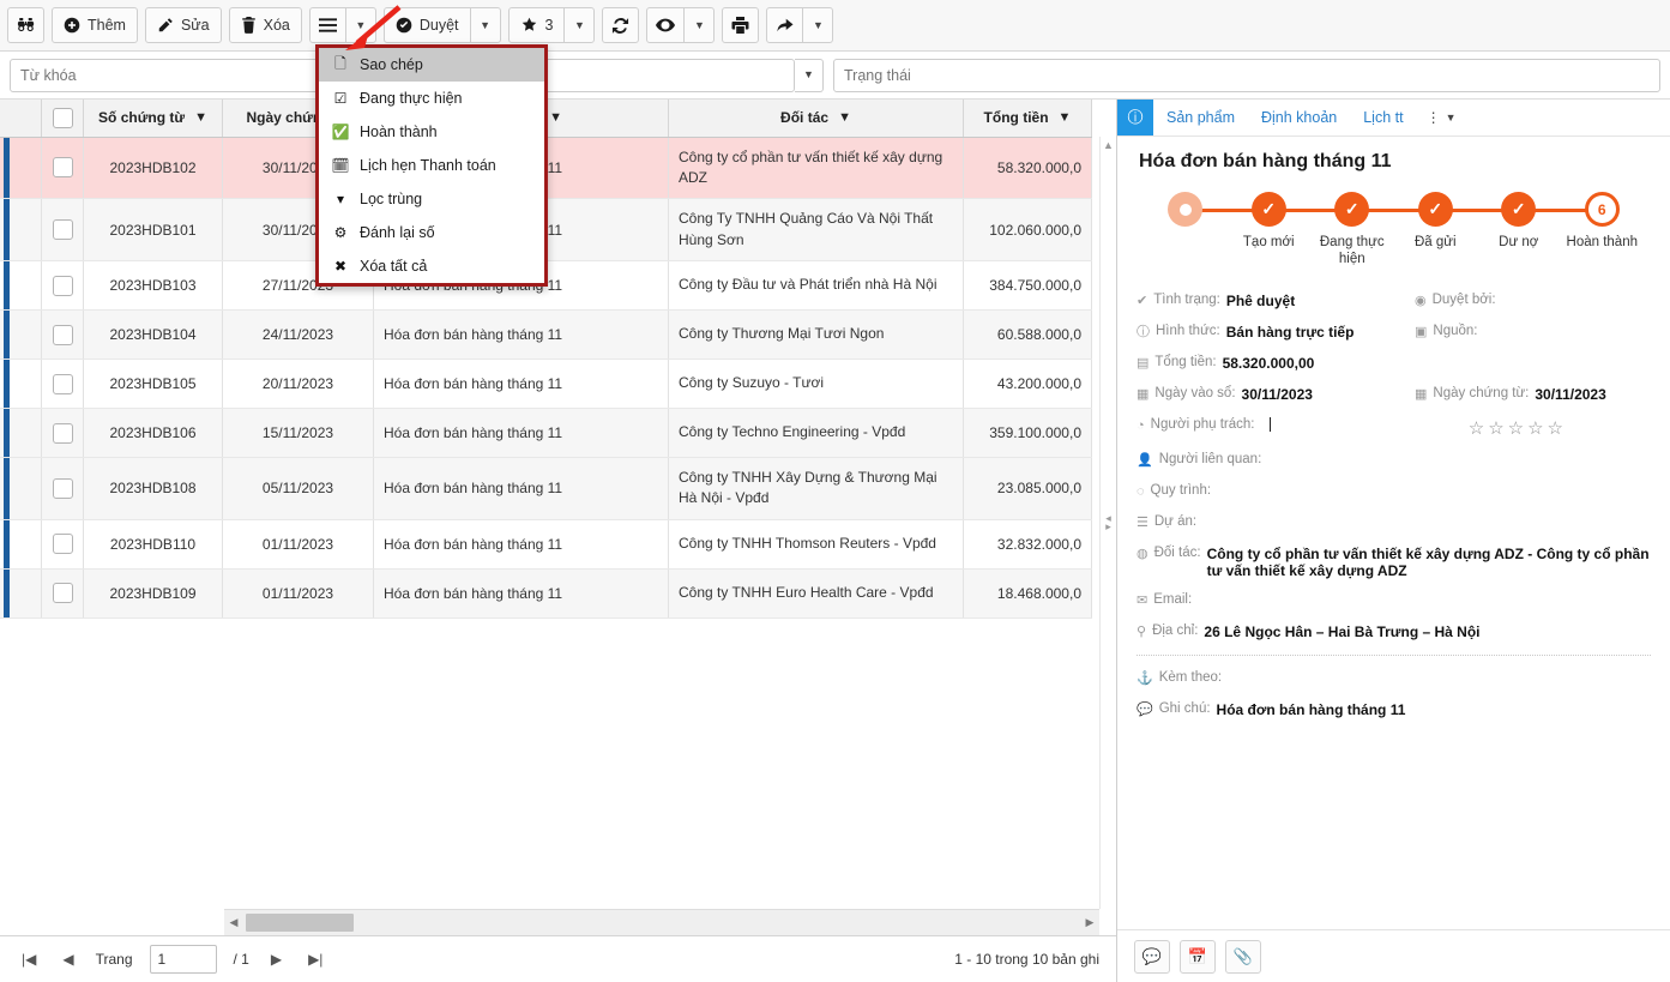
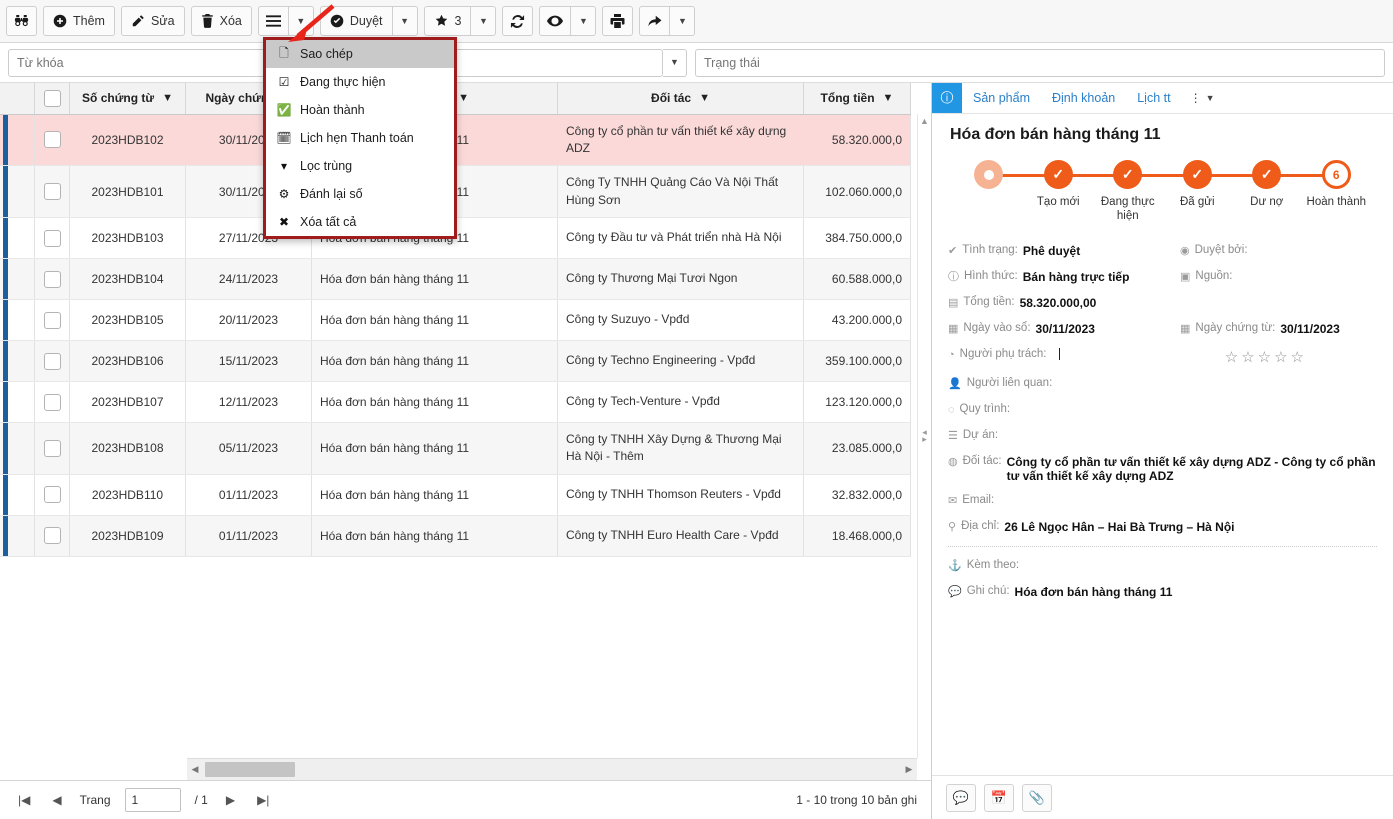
  Thêm
  Sửa
  Xóa
  ▼
  Duyệt
  ▼
  3
  ▼
  ▼
  ▼
  Từ khóa
  ▼
  Trạng thái
  		Số chứng từ ▼	Ngày chứ	▼	Đối tác ▼	Tổng tiền ▼
  		2023HDB102	30/11/20	11	Công ty cổ phần tư vấn thiết kế xây dựng ADZ	58.320.000,0
  		2023HDB101	30/11/20	11	Công Ty TNHH Quảng Cáo Và Nội Thất Hùng Sơn	102.060.000,0
  		2023HDB103	27/11/20	11	Công ty Đầu tư và Phát triển nhà Hà Nội	384.750.000,0
  		2023HDB104	24/11/2023	Hóa đơn bán hàng tháng 11	Công ty Thương Mại Tươi Ngon	60.588.000,0
- 		2023HDB105	20/11/2023	Hóa đơn bán hàng tháng 11	Công ty Suzuyo - Tươi	43.200.000,0
+ 		2023HDB105	20/11/2023	Hóa đơn bán hàng tháng 11	Công ty Suzuyo - Vpđd	43.200.000,0
  		2023HDB106	15/11/2023	Hóa đơn bán hàng tháng 11	Công ty Techno Engineering - Vpđd	359.100.000,0
+ 		2023HDB107	12/11/2023	Hóa đơn bán hàng tháng 11	Công ty Tech-Venture - Vpđd	123.120.000,0
- 		2023HDB108	05/11/2023	Hóa đơn bán hàng tháng 11	Công ty TNHH Xây Dựng & Thương Mại Hà Nội - Vpđd	23.085.000,0
+ 		2023HDB108	05/11/2023	Hóa đơn bán hàng tháng 11	Công ty TNHH Xây Dựng & Thương Mại Hà Nội - Thêm	23.085.000,0
  		2023HDB110	01/11/2023	Hóa đơn bán hàng tháng 11	Công ty TNHH Thomson Reuters - Vpđd	32.832.000,0
  		2023HDB109	01/11/2023	Hóa đơn bán hàng tháng 11	Công ty TNHH Euro Health Care - Vpđd	18.468.000,0
  ▲
  ◂
  ▸
  ◀
  ▶
  |◀
  ◀
  Trang
  1
  / 1
  ▶
  ▶|
  1 - 10 trong 10 bản ghi
  ⓘ
  Sản phẩm
  Định khoản
  Lịch tt
  ⋮
  ▼
  Hóa đơn bán hàng tháng 11
  ✓
  Tạo mới
  ✓
  Đang thực hiện
  ✓
  Đã gửi
  ✓
  Dư nợ
  6
  Hoàn thành
  ✔
  Tình trạng:
  Phê duyệt
  ◉
  Duyệt bởi:
  ⓘ
  Hình thức:
  Bán hàng trực tiếp
  ▣
  Nguồn:
  ▤
  Tổng tiền:
  58.320.000,00
  ▦
  Ngày vào sổ:
  30/11/2023
  ▦
  Ngày chứng từ:
  30/11/2023
  ◔
  Người phụ trách:
  ☆☆☆☆☆
  👤
  Người liên quan:
  ◌
  Quy trình:
  ☰
  Dự án:
  ◍
  Đối tác:
  Công ty cổ phần tư vấn thiết kế xây dựng ADZ - Công ty cổ phần tư vấn thiết kế xây dựng ADZ
  ✉
  Email:
  ⚲
  Địa chỉ:
  26 Lê Ngọc Hân – Hai Bà Trưng – Hà Nội
  ⚓
  Kèm theo:
  💬
  Ghi chú:
  Hóa đơn bán hàng tháng 11
  💬
  📅
  📎
  🗋
  Sao chép
  ☑
  Đang thực hiện
  ✅
  Hoàn thành
  🗓
  Lịch hẹn Thanh toán
  ▾
  Lọc trùng
  ⚙
  Đánh lại số
  ✖
  Xóa tất cả
